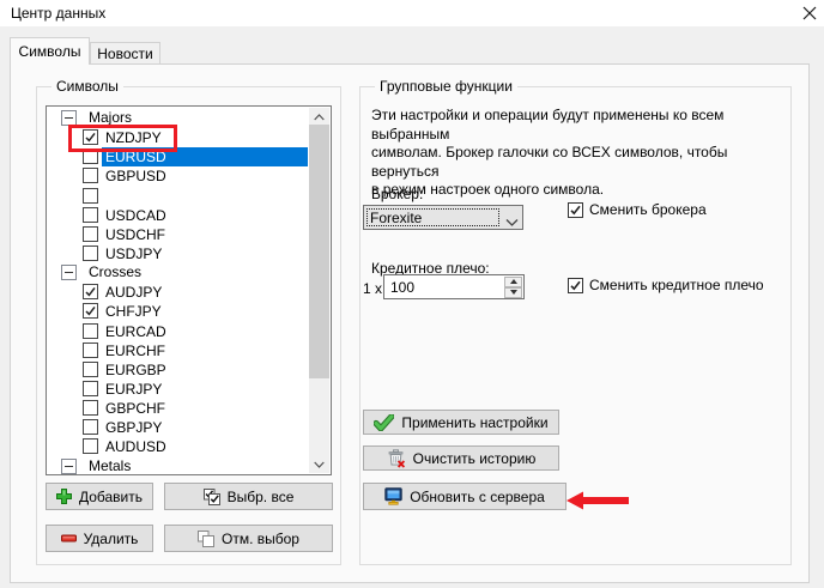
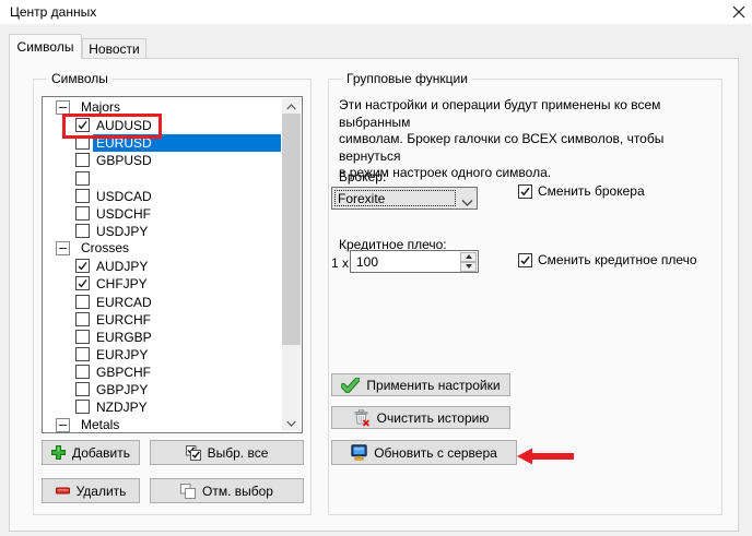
  Центр данных
  Символы
  Новости
  Символы
  Majors
- NZDJPY
+ AUDUSD
  EURUSD
  GBPUSD
  USDCAD
  USDCHF
  USDJPY
  Crosses
  AUDJPY
  CHFJPY
  EURCAD
  EURCHF
  EURGBP
  EURJPY
  GBPCHF
  GBPJPY
- AUDUSD
+ NZDJPY
  Metals
  Добавить
  Выбр. все
  Удалить
  Отм. выбор
  Групповые функции
  Эти настройки и операции будут применены ко всем выбранным
  символам. Брокер галочки со ВСЕХ символов, чтобы вернуться
  в режим настроек одного символа.
  Брокер:
  Forexite
  Сменить брокера
  Кредитное плечо:
  1 x
  100
  Сменить кредитное плечо
  Применить настройки
  Очистить историю
  Обновить с сервера
